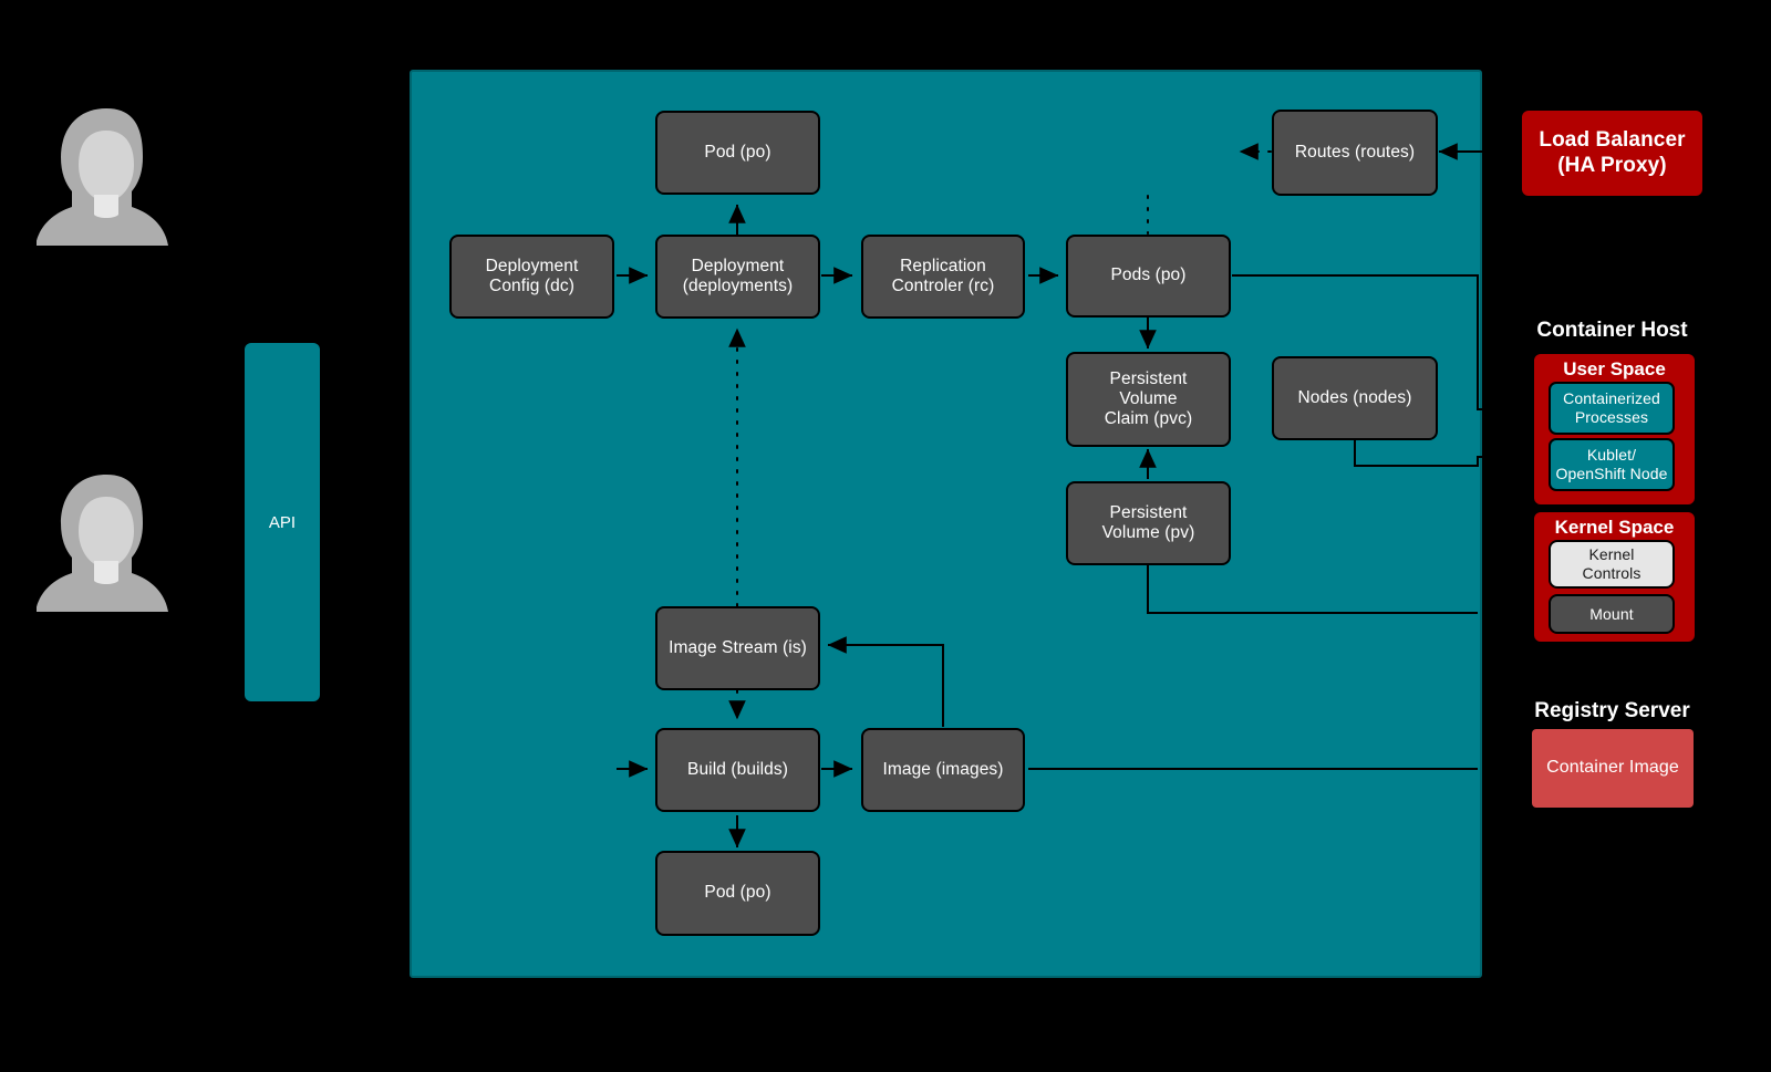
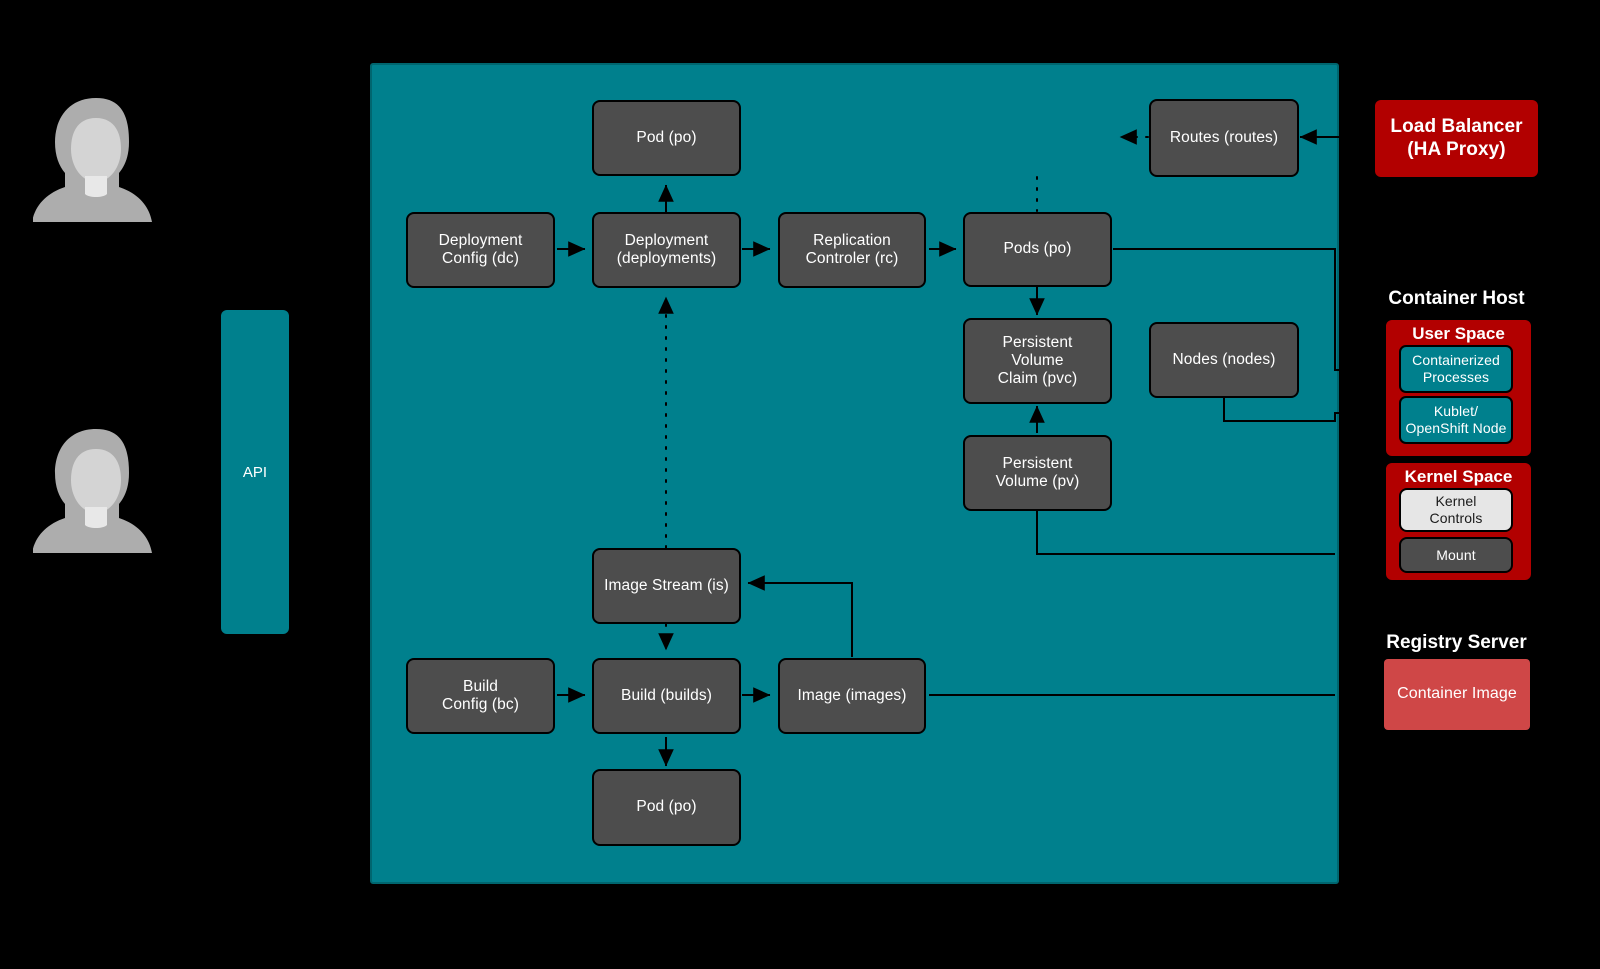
  API
  Pod (po)
  Routes (routes)
  Deployment
  Config (dc)
  Deployment
  (deployments)
  Replication
  Controler (rc)
  Pods (po)
  Persistent
  Volume
  Claim (pvc)
  Nodes (nodes)
  Persistent
  Volume (pv)
  Image Stream (is)
+ Build
+ Config (bc)
  Build (builds)
  Image (images)
  Pod (po)
  Load Balancer
  (HA Proxy)
  Container Host
  User Space
  Containerized
  Processes
  Kublet/
  OpenShift Node
  Kernel Space
  Kernel
  Controls
  Mount
  Registry Server
  Container Image
